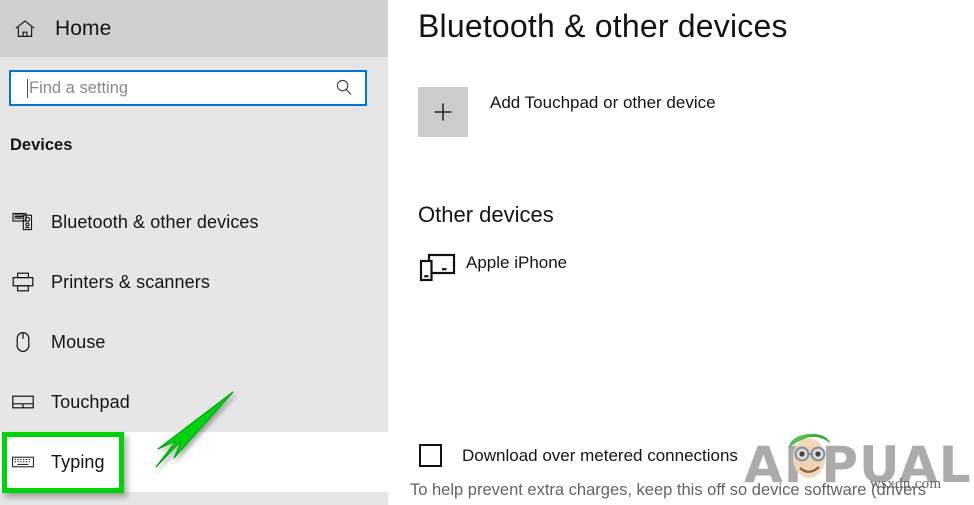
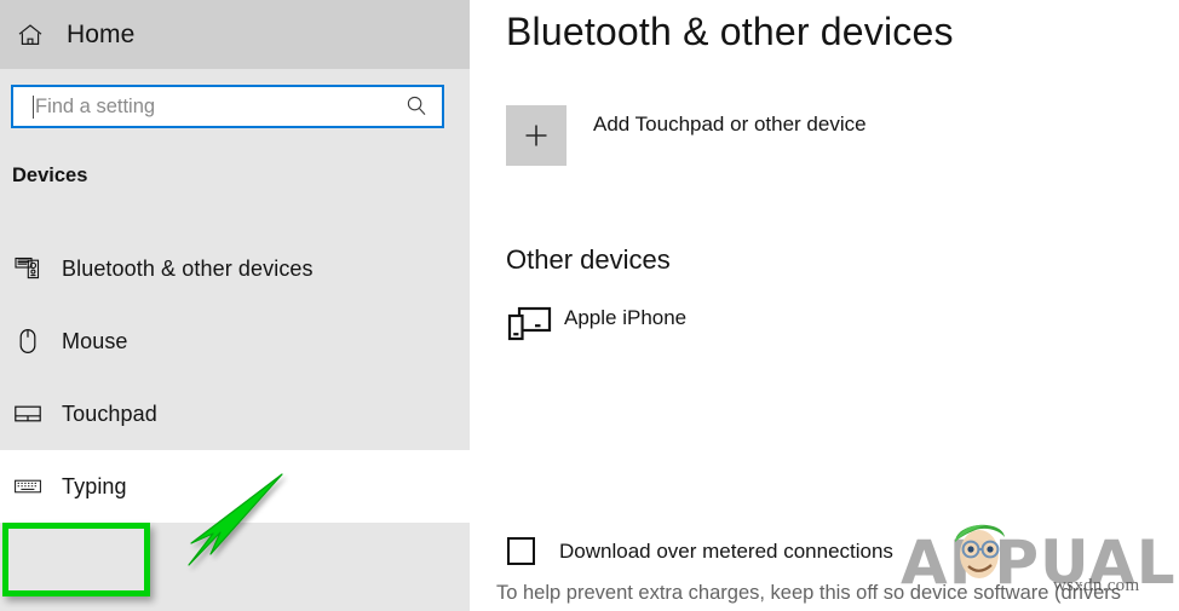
  Home
  Find a setting
  Devices
  Bluetooth & other devices
- Printers & scanners
  Mouse
  Touchpad
  Typing
  Bluetooth & other devices
  Add Touchpad or other device
  Other devices
  Apple iPhone
  Download over metered connections
  To help prevent extra charges, keep this off so device software (drivers
  APUAL
  wsxdn.com
